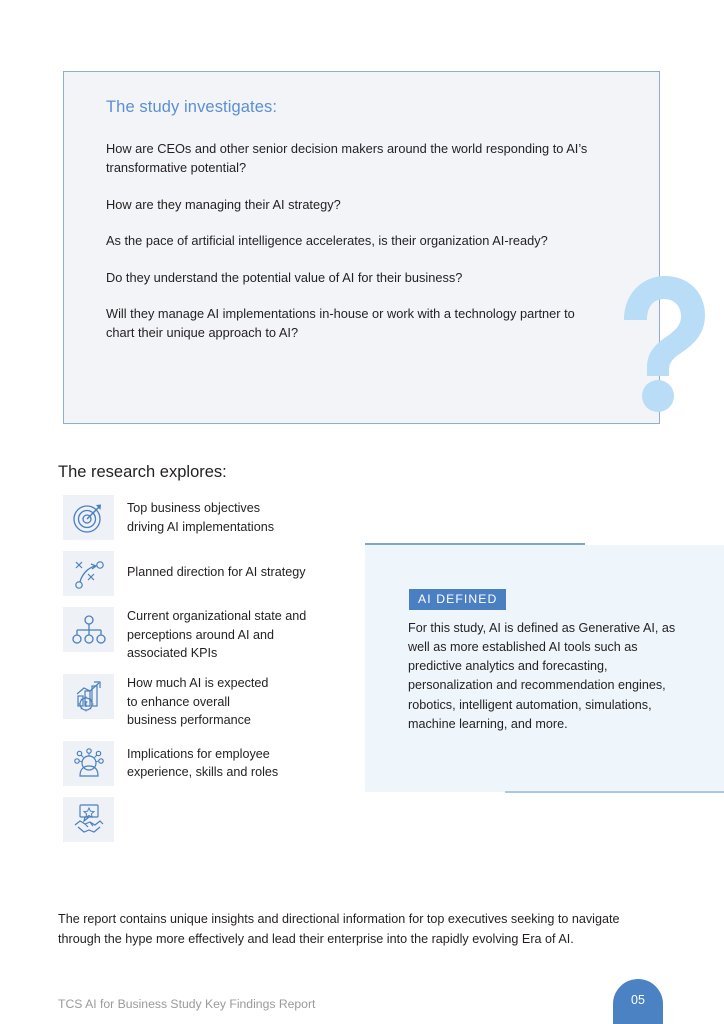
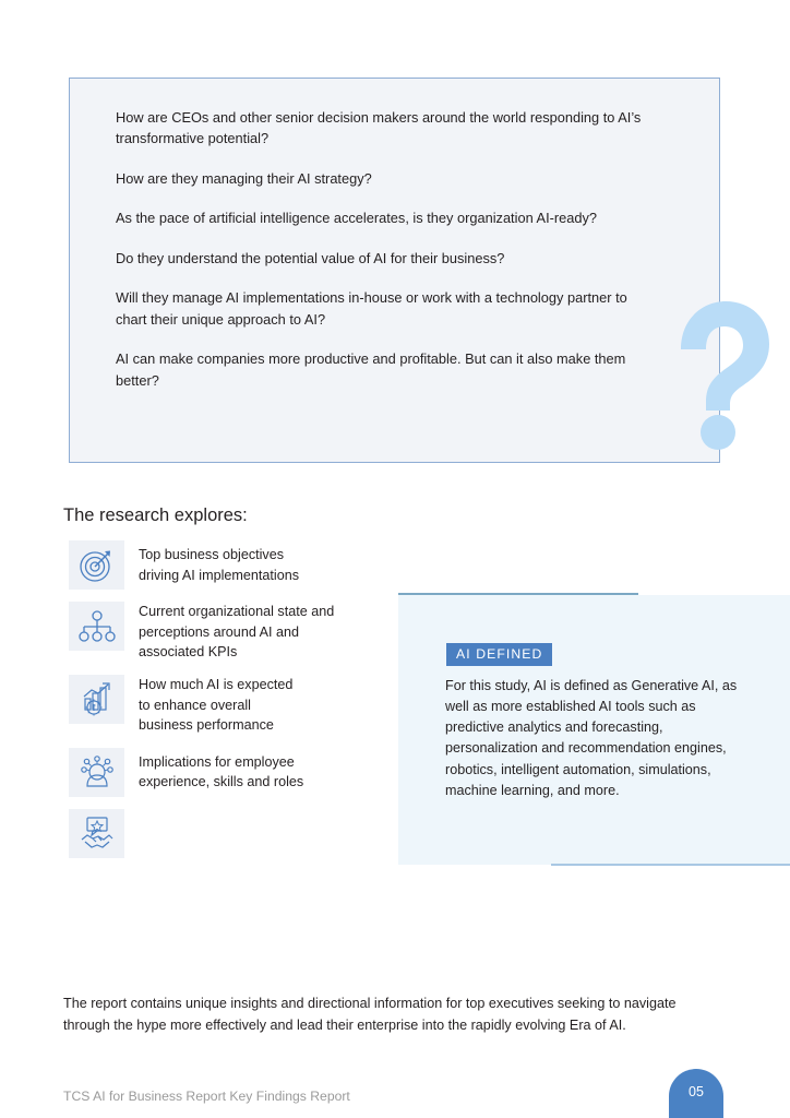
- The study investigates:
  How are CEOs and other senior decision makers around the world responding to AI’s transformative potential?
  How are they managing their AI strategy?
- As the pace of artificial intelligence accelerates, is their organization AI-ready?
+ As the pace of artificial intelligence accelerates, is they organization AI-ready?
  Do they understand the potential value of AI for their business?
  Will they manage AI implementations in-house or work with a technology partner to chart their unique approach to AI?
+ AI can make companies more productive and profitable. But can it also make them better?
  The research explores:
  Top business objectives
  driving AI implementations
- Planned direction for AI strategy
  Current organizational state and
  perceptions around AI and
  associated KPIs
  How much AI is expected
  to enhance overall
  business performance
  Implications for employee
  experience, skills and roles
  AI DEFINED
  For this study, AI is defined as Generative AI, as well as more established AI tools such as predictive analytics and forecasting, personalization and recommendation engines, robotics, intelligent automation, simulations, machine learning, and more.
  The report contains unique insights and directional information for top executives seeking to navigate through the hype more effectively and lead their enterprise into the rapidly evolving Era of AI.
- TCS AI for Business Study Key Findings Report
+ TCS AI for Business Report Key Findings Report
  05
